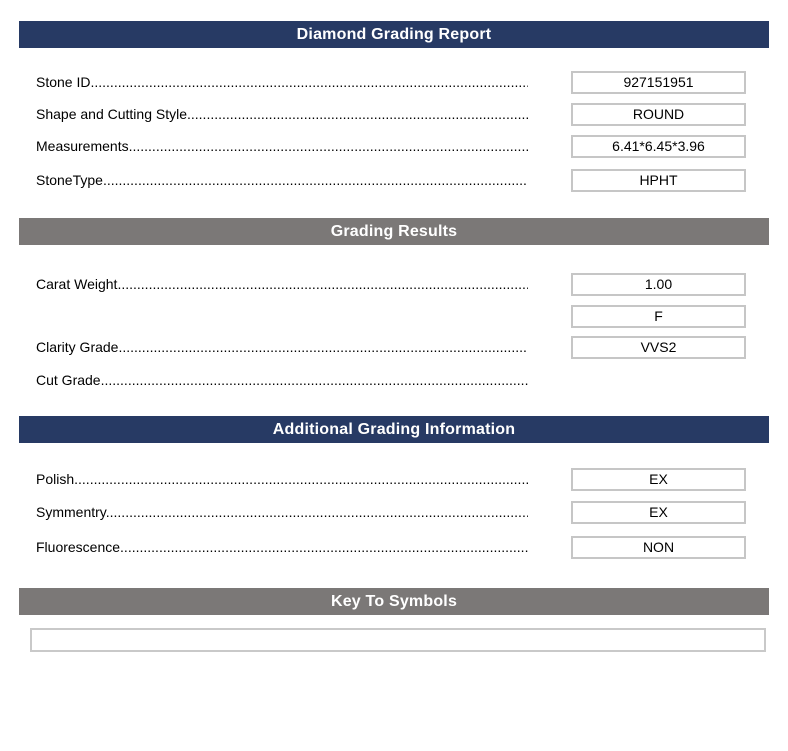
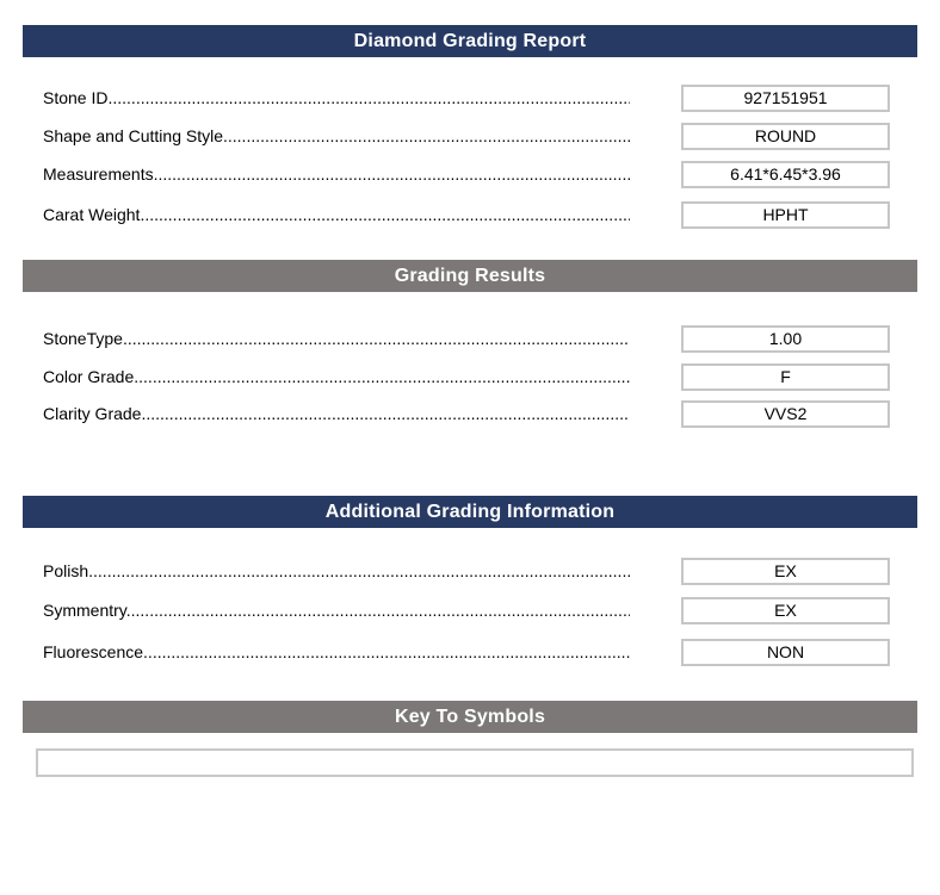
  Diamond Grading Report
  Stone ID
  927151951
  Shape and Cutting Style
  ROUND
  Measurements
  6.41*6.45*3.96
- StoneType
+ Carat Weight
  HPHT
  Grading Results
- Carat Weight
+ StoneType
  1.00
+ Color Grade
  F
  Clarity Grade
  VVS2
- Cut Grade
  Additional Grading Information
  Polish
  EX
  Symmentry
  EX
  Fluorescence
  NON
  Key To Symbols
